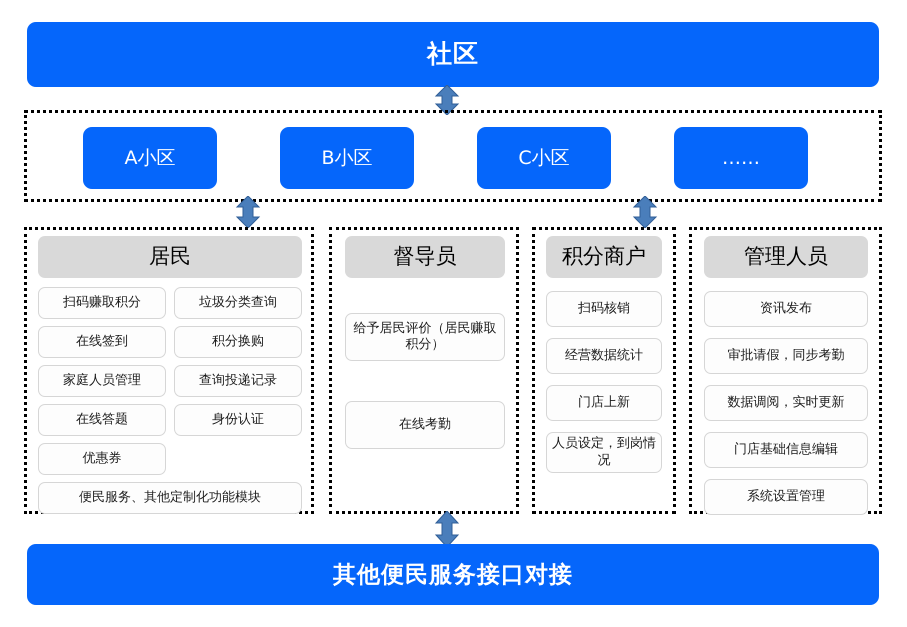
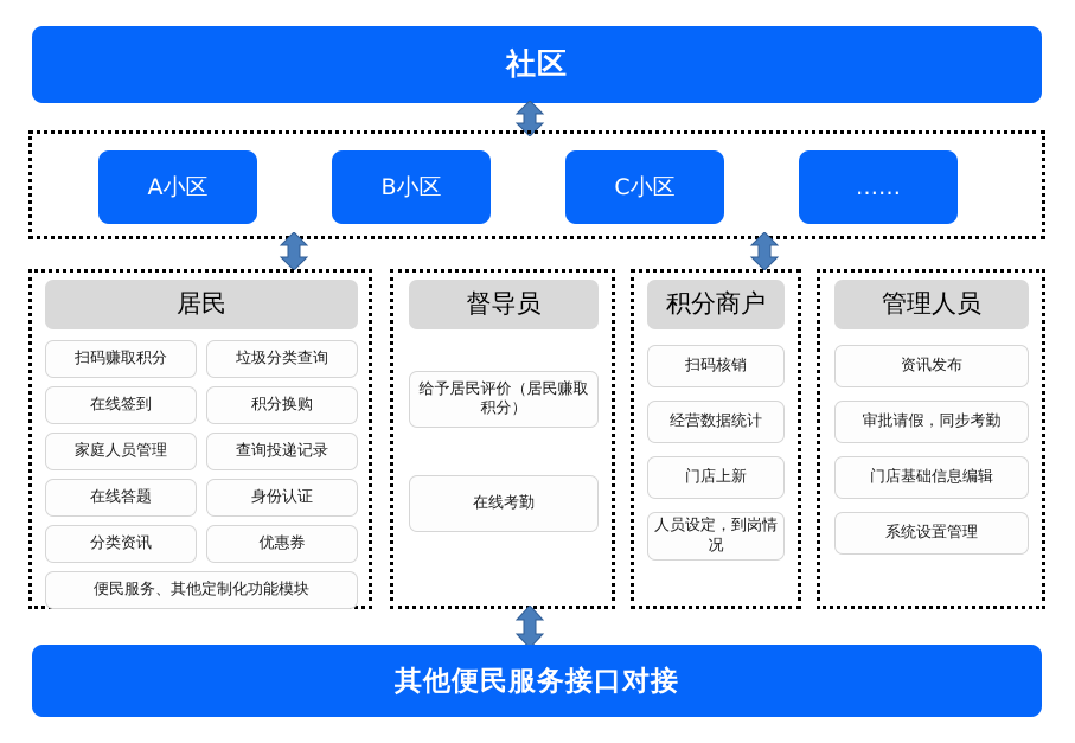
  社区
  A小区
  B小区
  C小区
  ……
  居民
  扫码赚取积分
  垃圾分类查询
  在线签到
  积分换购
  家庭人员管理
  查询投递记录
  在线答题
  身份认证
+ 分类资讯
  优惠券
  便民服务、其他定制化功能模块
  督导员
  给予居民评价（居民赚取积分）
  在线考勤
  积分商户
  扫码核销
  经营数据统计
  门店上新
  人员设定，到岗情况
  管理人员
  资讯发布
  审批请假，同步考勤
- 数据调阅，实时更新
  门店基础信息编辑
  系统设置管理
  其他便民服务接口对接
